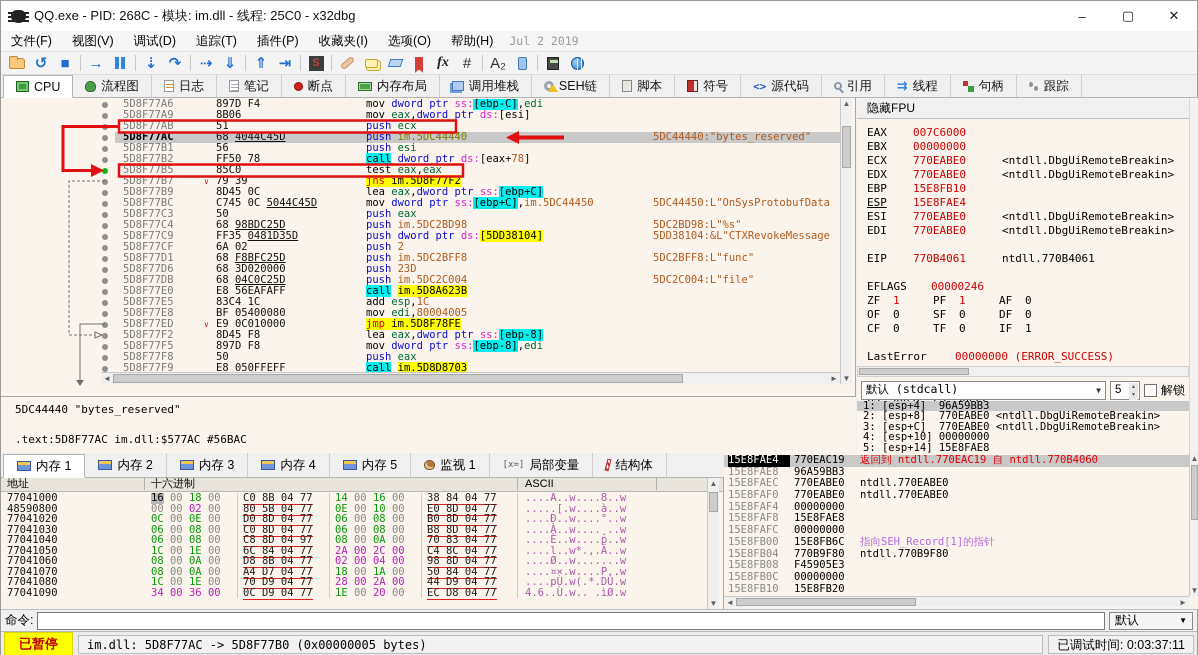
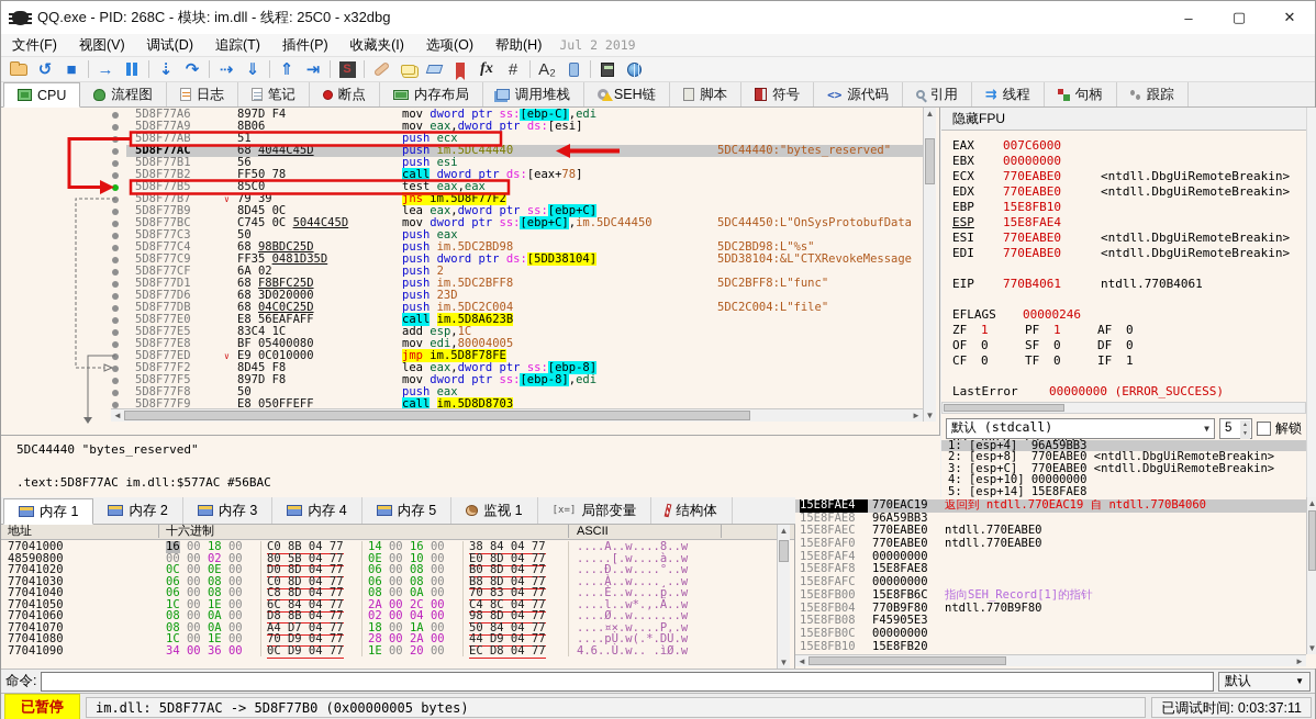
  QQ.exe - PID: 268C - 模块: im.dll - 线程: 25C0 - x32dbg
  –
  ▢
  ✕
  文件(F)
  视图(V)
  调试(D)
  追踪(T)
  插件(P)
  收藏夹(I)
  选项(O)
  帮助(H)
  Jul 2 2019
  ↺
  ■
  →
  ⇣
  ↷
  ⇢
  ⇓
  ⇑
  ⇥
  S
  fx
  #
  A₂
  CPU
  流程图
  日志
  笔记
  断点
  内存布局
  调用堆栈
  SEH链
  脚本
  符号
  <>
  源代码
  引用
  ⇉
  线程
  句柄
  跟踪
  5D8F77A6
  897D F4
  mov dword ptr ss:[ebp-C],edi
  5D8F77A9
  8B06
  mov eax,dword ptr ds:[esi]
  5D8F77AB
  51
  push ecx
  5D8F77AC
  68 4044C45D
  push im.5DC44440
  5DC44440:"bytes_reserved"
  5D8F77B1
  56
  push esi
  5D8F77B2
  FF50 78
  call dword ptr ds:[eax+78]
  5D8F77B5
  85C0
  test eax,eax
  5D8F77B7
  ∨
  79 39
  jns im.5D8F77F2
  5D8F77B9
  8D45 0C
  lea eax,dword ptr ss:[ebp+C]
  5D8F77BC
  C745 0C 5044C45D
  mov dword ptr ss:[ebp+C],im.5DC44450
  5DC44450:L"OnSysProtobufData
  5D8F77C3
  50
  push eax
  5D8F77C4
  68 98BDC25D
  push im.5DC2BD98
  5DC2BD98:L"%s"
  5D8F77C9
  FF35 0481D35D
  push dword ptr ds:[5DD38104]
  5DD38104:&L"CTXRevokeMessage
  5D8F77CF
  6A 02
  push 2
  5D8F77D1
  68 F8BFC25D
  push im.5DC2BFF8
  5DC2BFF8:L"func"
  5D8F77D6
  68 3D020000
  push 23D
  5D8F77DB
  68 04C0C25D
  push im.5DC2C004
  5DC2C004:L"file"
  5D8F77E0
  E8 56EAFAFF
  call im.5D8A623B
  5D8F77E5
  83C4 1C
  add esp,1C
  5D8F77E8
  BF 05400080
  mov edi,80004005
  5D8F77ED
  ∨
  E9 0C010000
  jmp im.5D8F78FE
  5D8F77F2
  8D45 F8
  lea eax,dword ptr ss:[ebp-8]
  5D8F77F5
  897D F8
  mov dword ptr ss:[ebp-8],edi
  5D8F77F8
  50
  push eax
  5D8F77F9
  E8 050FFEFF
  call im.5D8D8703
  ▲
  ▼
  ◄
  ►
  5DC44440 "bytes_reserved"
  .text:5D8F77AC im.dll:$577AC #56BAC
  隐藏FPU
  EAX 007C6000
  EBX 00000000
  ECX 770EABE0 <ntdll.DbgUiRemoteBreakin>
  EDX 770EABE0 <ntdll.DbgUiRemoteBreakin>
  EBP 15E8FB10
  ESP 15E8FAE4
  ESI 770EABE0 <ntdll.DbgUiRemoteBreakin>
  EDI 770EABE0 <ntdll.DbgUiRemoteBreakin>
  EIP 770B4061 ntdll.770B4061
  EFLAGS 00000246
  ZF 1 PF 1 AF 0
  OF 0 SF 0 DF 0
  CF 0 TF 0 IF 1
  LastError 00000000 (ERROR_SUCCESS)
  默认 (stdcall)
  ▼
  5
  解锁
  1: [esp+4] 96A59BB3
  2: [esp+8] 770EABE0 <ntdll.DbgUiRemoteBreakin>
  3: [esp+C] 770EABE0 <ntdll.DbgUiRemoteBreakin>
  4: [esp+10] 00000000
  5: [esp+14] 15E8FAE8
  内存 1
  内存 2
  内存 3
  内存 4
  内存 5
  监视 1
  [x=]
  局部变量
  结构体
  地址
  十六进制
  ASCII
  77041000
  16 00 18 00
  C0 8B 04 77
  14 00 16 00
  38 84 04 77
  ....À..w....8..w
  48590800
  00 00 02 00
  80 5B 04 77
  0E 00 10 00
  E0 8D 04 77
  .....[.w....à..w
  77041020
  0C 00 0E 00
  D0 8D 04 77
  06 00 08 00
  B0 8D 04 77
  ....Ð..w....°..w
  77041030
  06 00 08 00
  C0 8D 04 77
  06 00 08 00
  B8 8D 04 77
  ....À..w....¸..w
  77041040
  06 00 08 00
- C8 8D 04 97
+ C8 8D 04 77
  08 00 0A 00
  70 83 04 77
  ....È..w....p..w
  77041050
  1C 00 1E 00
  6C 84 04 77
  2A 00 2C 00
  C4 8C 04 77
  ....l..w*.,.Ä..w
  77041060
  08 00 0A 00
  D8 8B 04 77
  02 00 04 00
  98 8D 04 77
  ....Ø..w.......w
  77041070
  08 00 0A 00
  A4 D7 04 77
  18 00 1A 00
  50 84 04 77
  ....¤×.w....P..w
  77041080
  1C 00 1E 00
  70 D9 04 77
  28 00 2A 00
  44 D9 04 77
  ....pÙ.w(.*.DÙ.w
  77041090
  34 00 36 00
  0C D9 04 77
  1E 00 20 00
  EC D8 04 77
  4.6..Ù.w.. .ìØ.w
  ▲
  ▼
  15E8FAE4
  770EAC19
  返回到 ntdll.770EAC19 自 ntdll.770B4060
  15E8FAE8
  96A59BB3
  15E8FAEC
  770EABE0
  ntdll.770EABE0
  15E8FAF0
  770EABE0
  ntdll.770EABE0
  15E8FAF4
  00000000
  15E8FAF8
  15E8FAE8
  15E8FAFC
  00000000
  15E8FB00
  15E8FB6C
  指向SEH_Record[1]的指针
  15E8FB04
  770B9F80
  ntdll.770B9F80
  15E8FB08
  F45905E3
  15E8FB0C
  00000000
  15E8FB10
  15E8FB20
  ▲
  ▼
  ◄
  ►
  命令:
  默认
  ▼
  已暂停
  im.dll: 5D8F77AC -> 5D8F77B0 (0x00000005 bytes)
  已调试时间: 0:03:37:11
